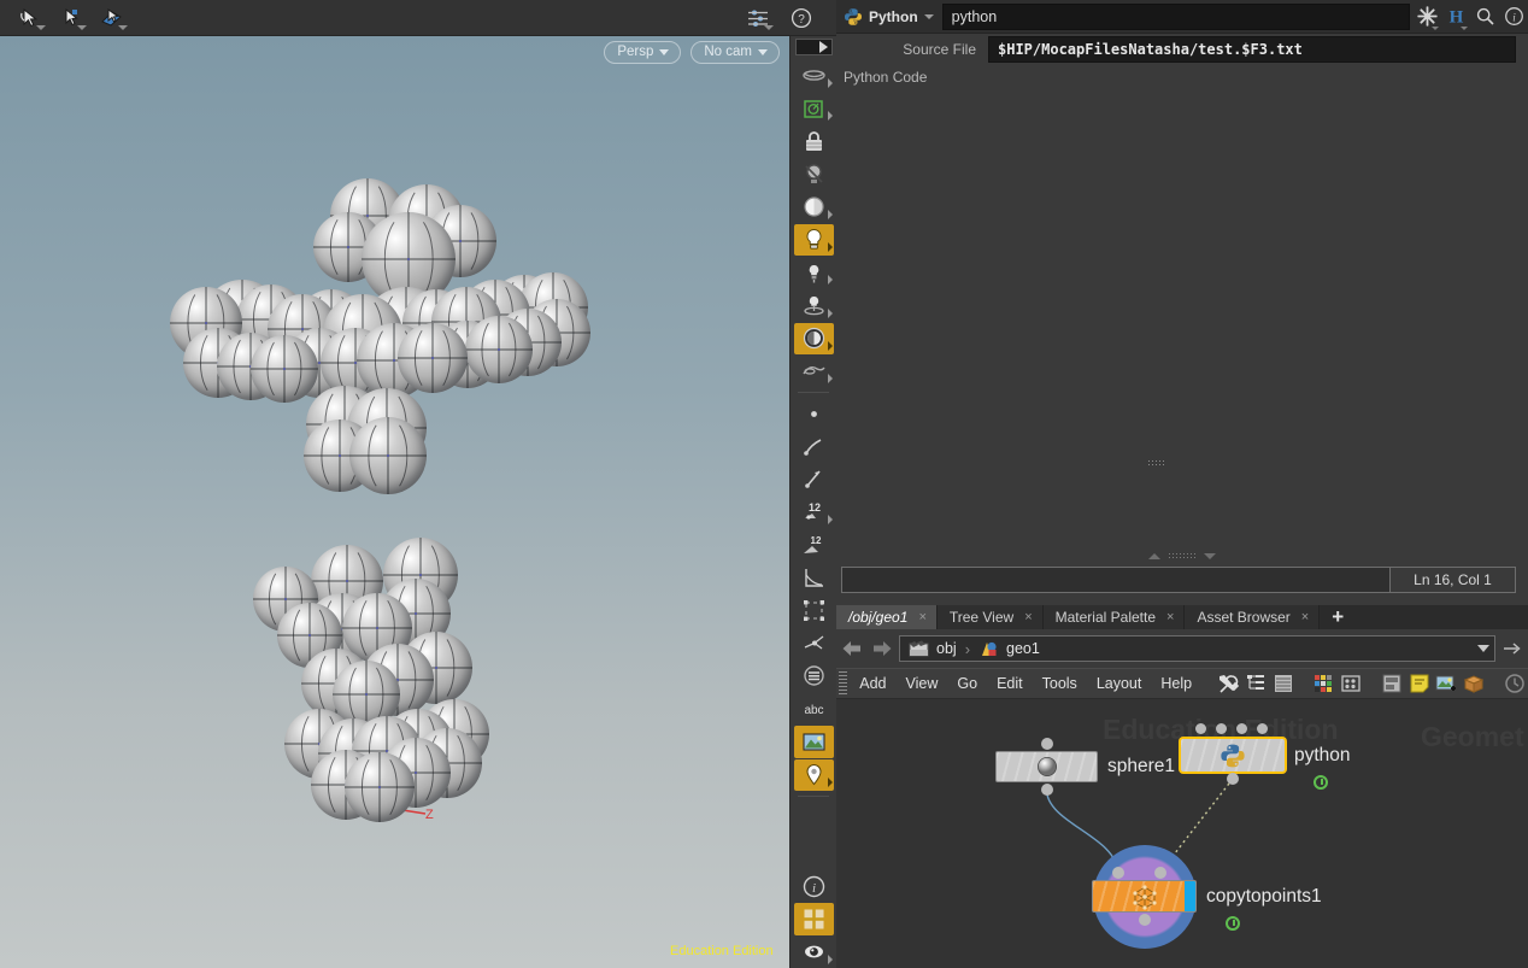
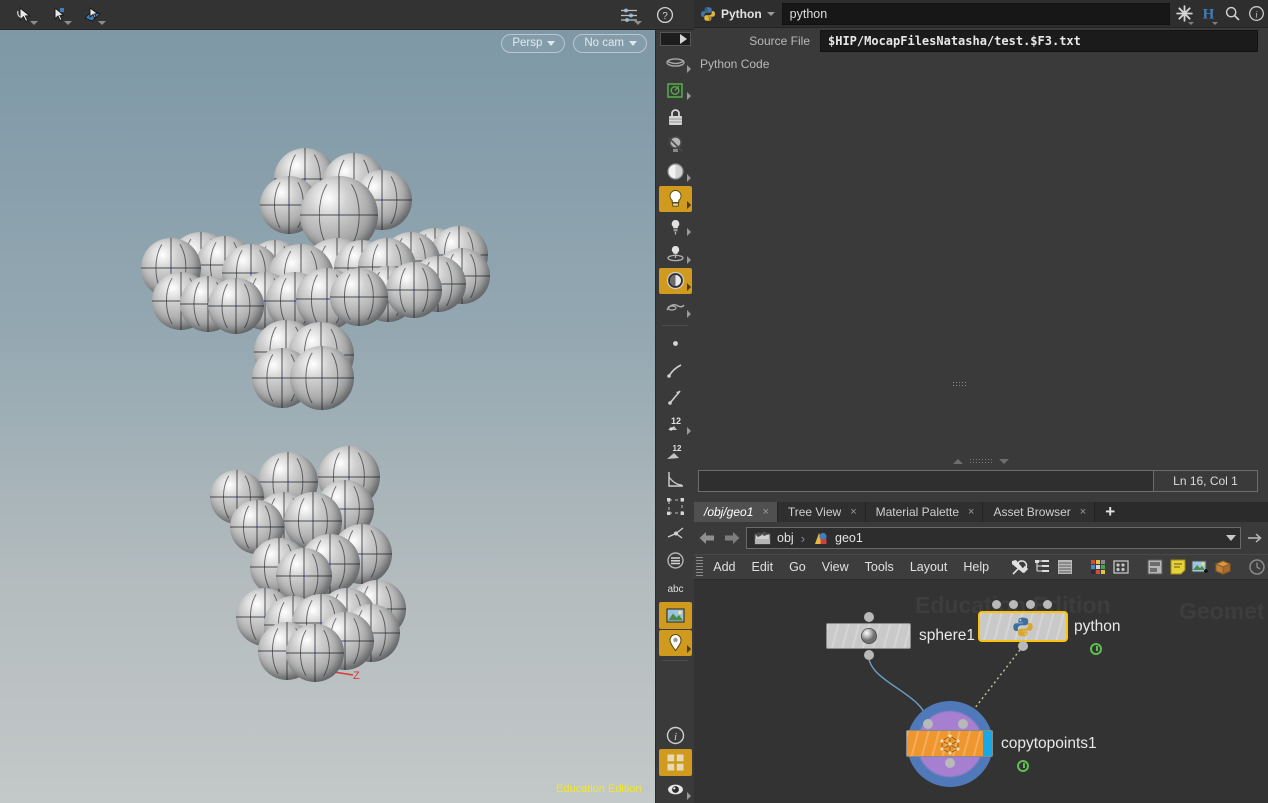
  ?
  Persp
  No cam
  Z
  Education Edition
  12
  12
  abc
  i
  Python
  python
  H
  i
  Source File
  $HIP/MocapFilesNatasha/test.$F3.txt
  Python Code
  Ln 16, Col 1
  /obj/geo1
  ×
  Tree View
  ×
  Material Palette
  ×
  Asset Browser
  ×
  +
  obj
  ›
  geo1
  Add
- View
+ Edit
  Go
- Edit
+ View
  Tools
  Layout
  Help
  Educaton Edition
  sphere1
  python
  copytopoints1
